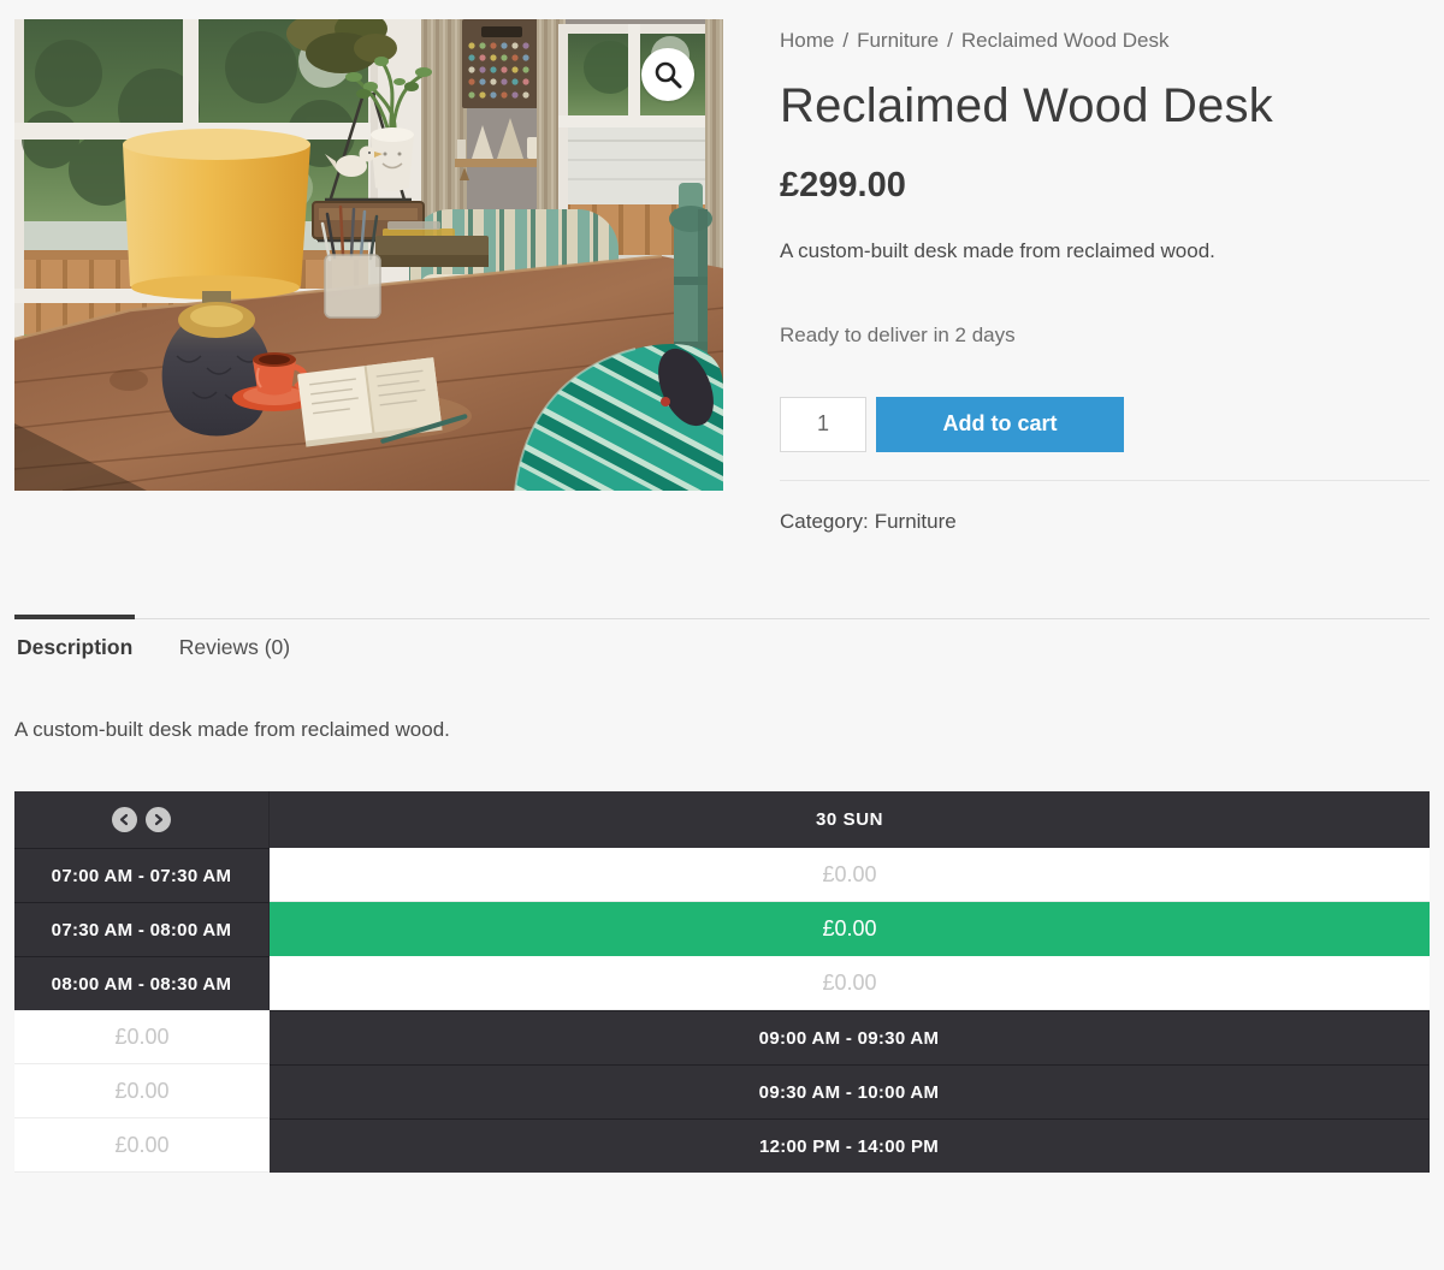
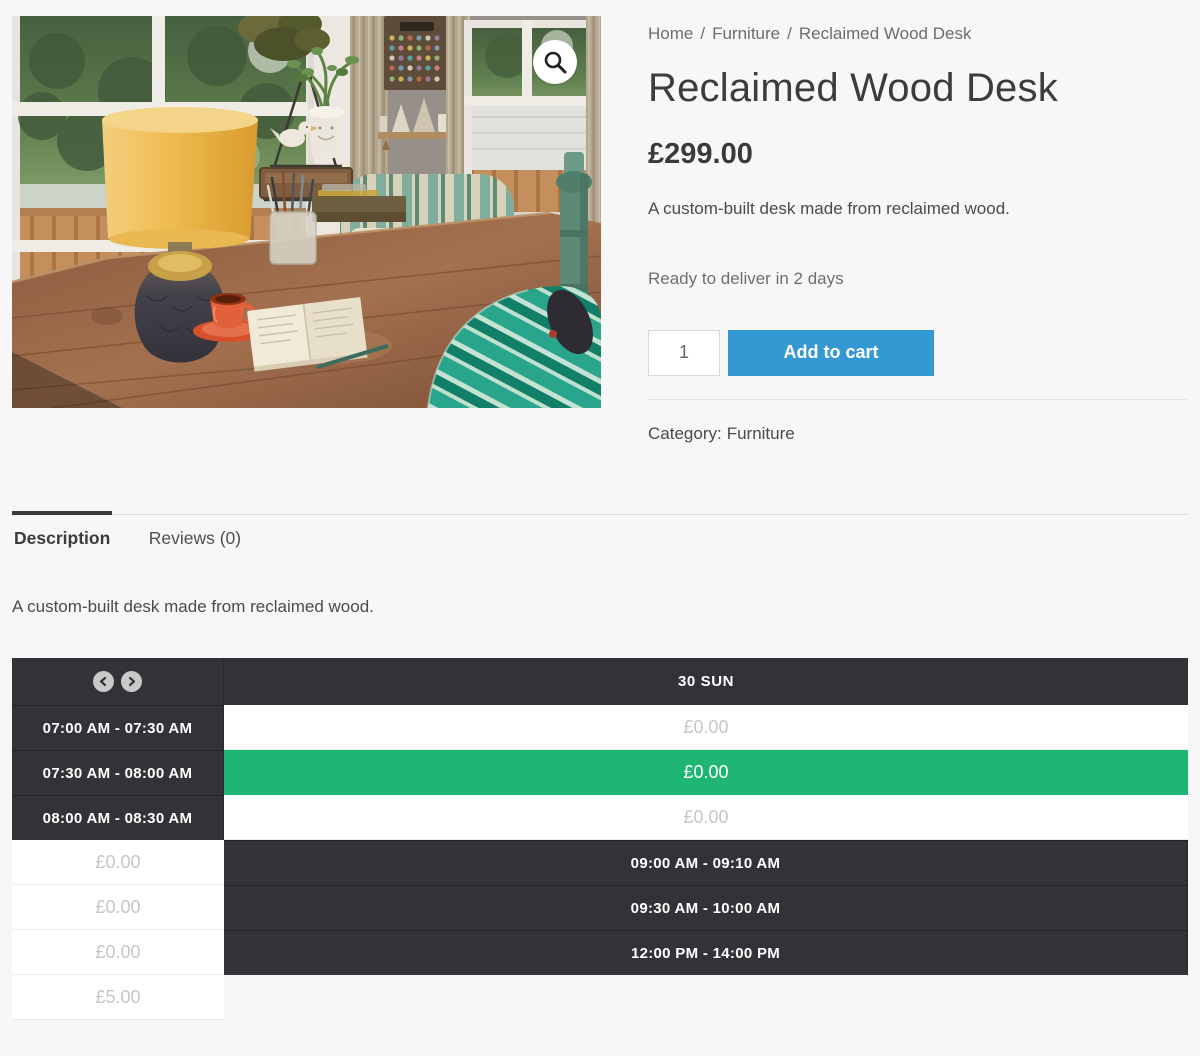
  Home / Furniture / Reclaimed Wood Desk
  Reclaimed Wood Desk
  £299.00
  A custom-built desk made from reclaimed wood.
  Ready to deliver in 2 days
  1
  Add to cart
  Category: Furniture
  Description Reviews (0)
  A custom-built desk made from reclaimed wood.
  30 SUN
  07:00 AM - 07:30 AM
  £0.00
  07:30 AM - 08:00 AM
  £0.00
  08:00 AM - 08:30 AM
  £0.00
  £0.00
- 09:00 AM - 09:30 AM
+ 09:00 AM - 09:10 AM
  £0.00
  09:30 AM - 10:00 AM
  £0.00
  12:00 PM - 14:00 PM
+ £5.00
